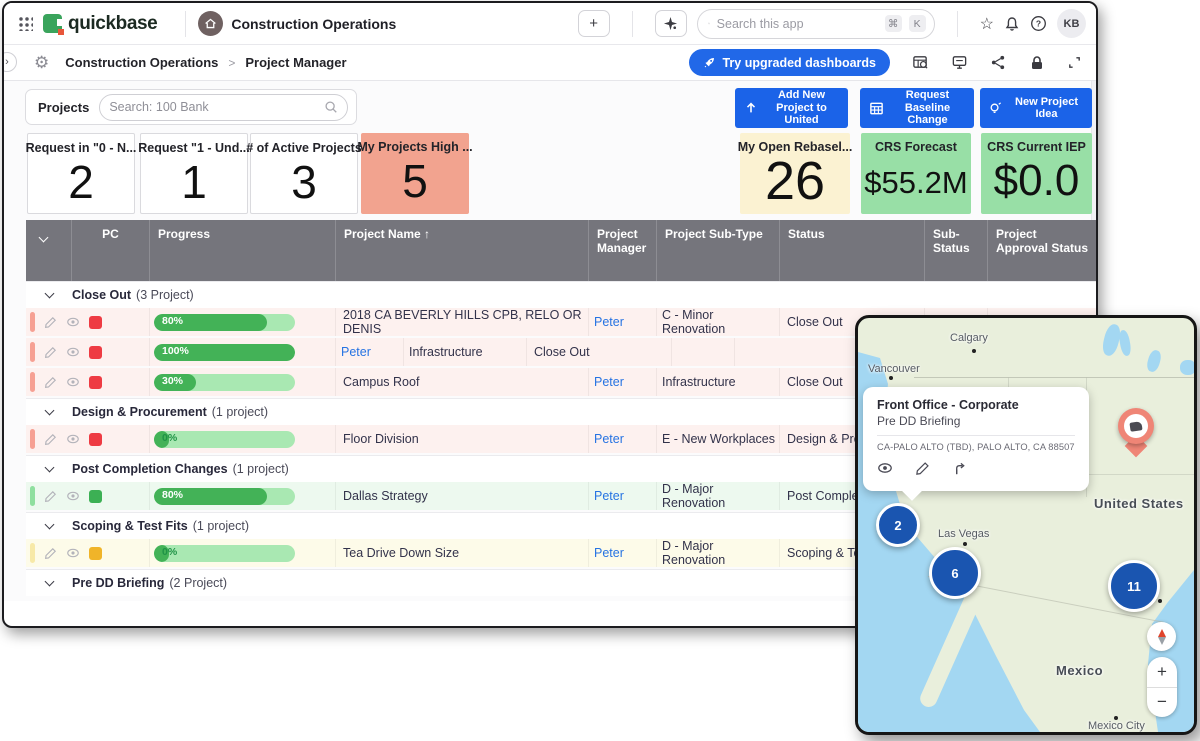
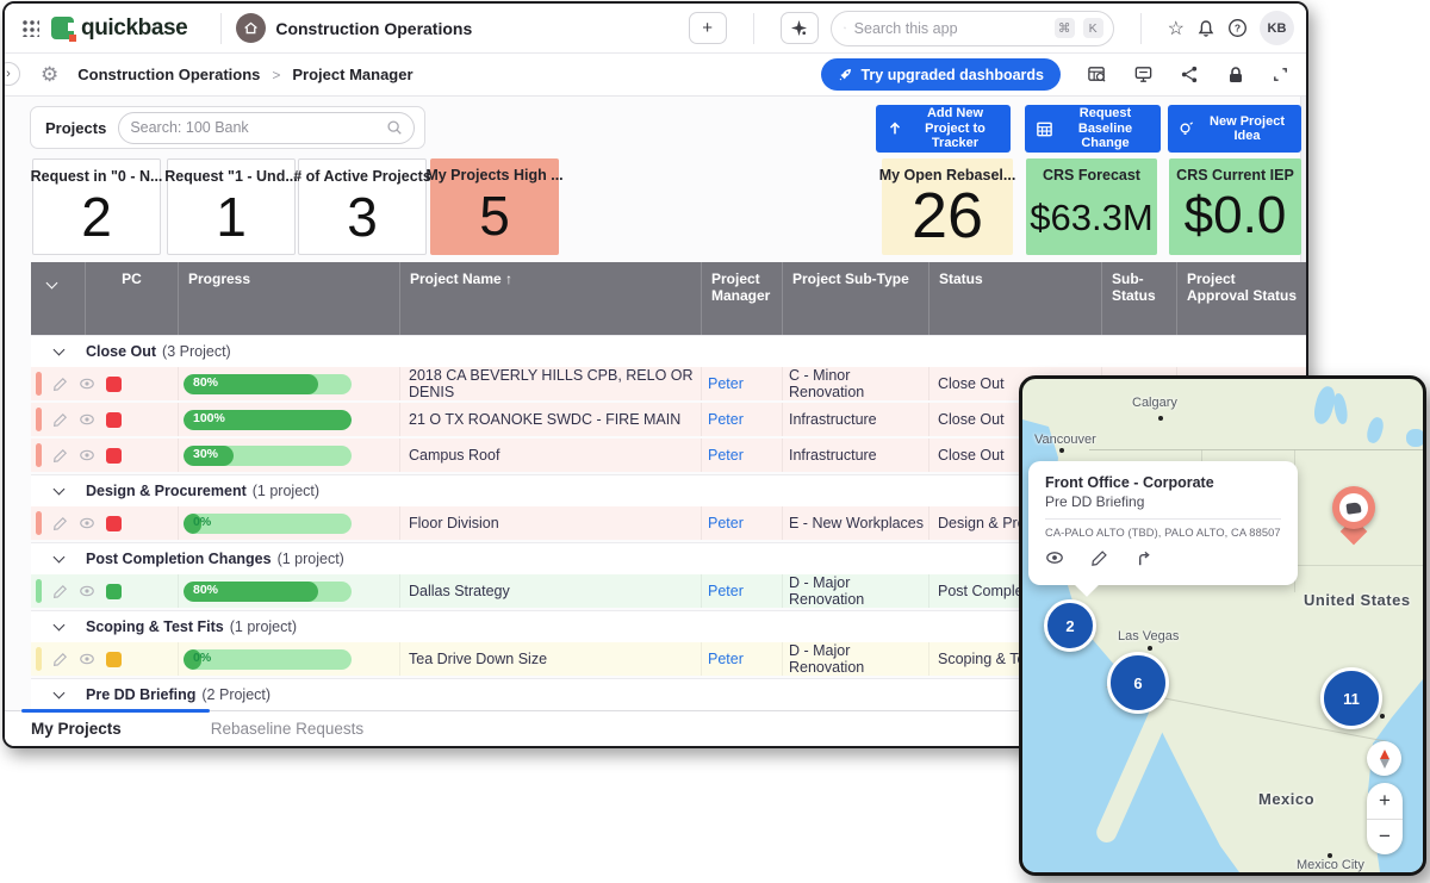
  quickbase
  Construction Operations
  +
  Search this app
  ⌘
  K
  ☆
  ?
  KB
  ⚙
  Construction Operations
  >
  Project Manager
  Try upgraded dashboards
  ›
  Projects
  Search: 100 Bank
- Add New Project to United
+ Add New Project to Tracker
  Request Baseline Change
  New Project Idea
  Request in "0 - N...
  2
  Request "1 - Und...
  1
  # of Active Projects
  3
  My Projects High ...
  5
  My Open Rebasel...
  26
  CRS Forecast
- $55.2M
+ $63.3M
  CRS Current IEP
  $0.0
  PC
  Progress
  Project Name ↑
  Project Manager
  Project Sub-Type
  Status
  Sub-Status
  Project Approval Status
  Close Out
  (3 Project)
  80%
  2018 CA BEVERLY HILLS CPB, RELO OR DENIS
  Peter
  C - Minor Renovation
  Close Out
  100%
+ 21 O TX ROANOKE SWDC - FIRE MAIN
  Peter
  Infrastructure
  Close Out
  30%
  Campus Roof
  Peter
  Infrastructure
  Close Out
  Design & Procurement
  (1 project)
  0%
  Floor Division
  Peter
  E - New Workplaces
  Post Completion Changes
  (1 project)
  80%
  Dallas Strategy
  Peter
  D - Major Renovation
  Scoping & Test Fits
  (1 project)
  0%
  Tea Drive Down Size
  Peter
  D - Major Renovation
  Pre DD Briefing
  (2 Project)
+ My Projects
+ Rebaseline Requests
  Calgary
  Vancouver
  United States
  Las Vegas
  Mexico
  Mexico City
  2
  6
  11
  Front Office - Corporate
  Pre DD Briefing
  CA-PALO ALTO (TBD), PALO ALTO, CA 88507
  +
  −
